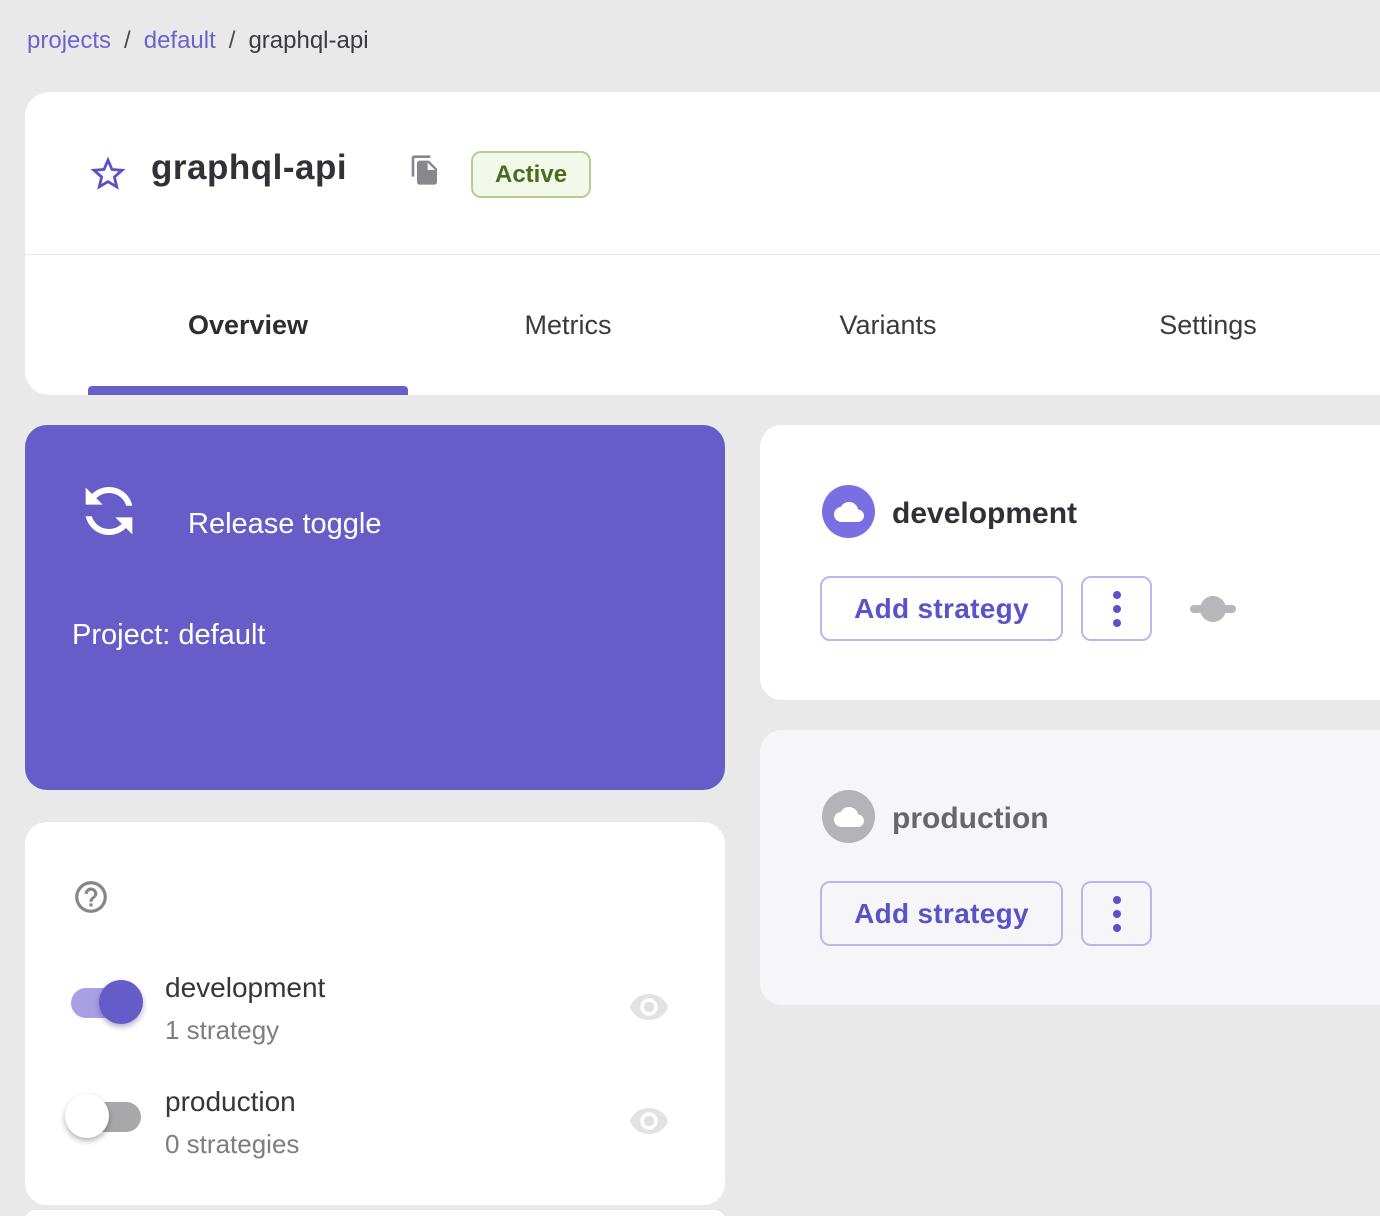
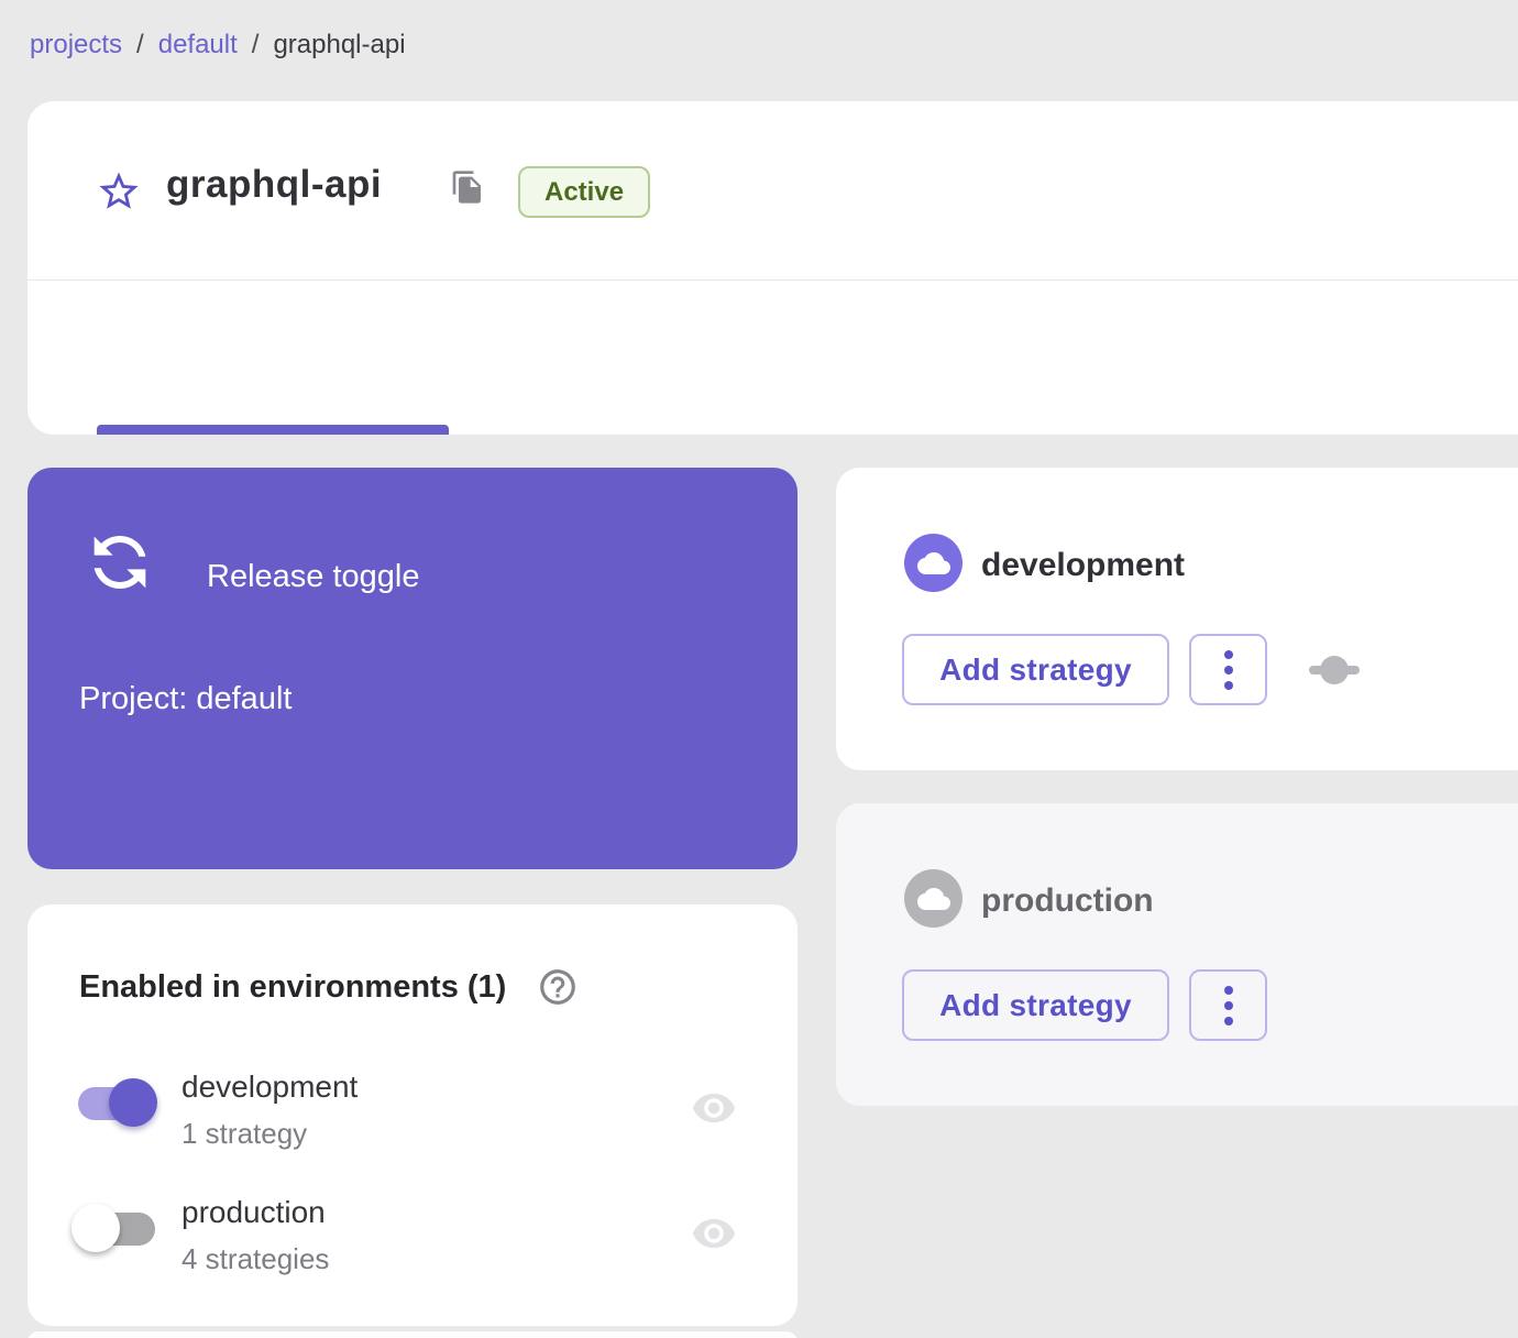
  projects
  /
  default
  /
  graphql-api
  graphql-api
  Active
- Overview
- Metrics
- Variants
- Settings
  Release toggle
  Project: default
  development
  Add strategy
  production
  Add strategy
+ Enabled in environments (1)
  development
  1 strategy
  production
- 0 strategies
+ 4 strategies
